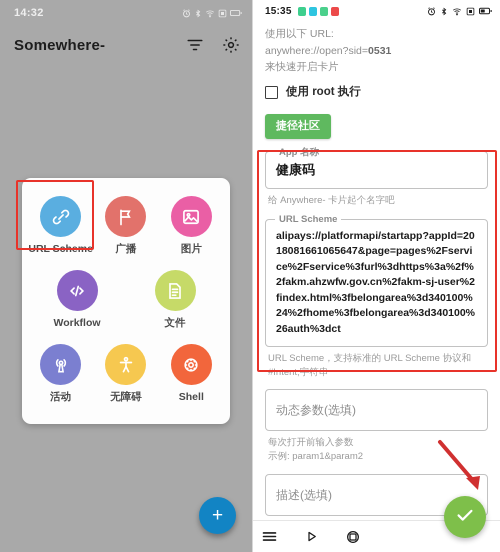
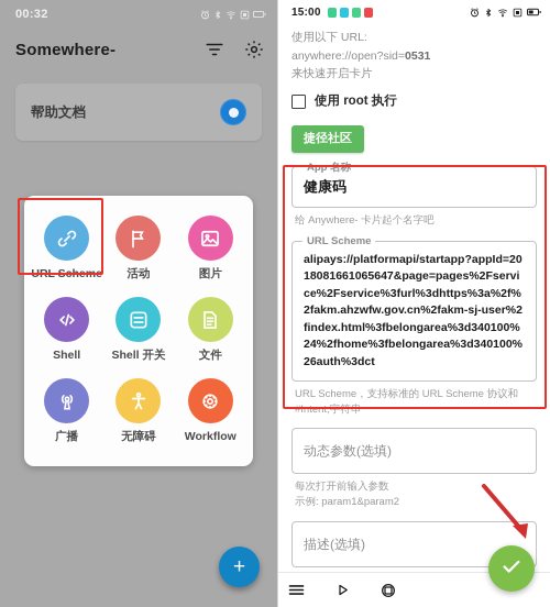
- 14:32
+ 00:32
  Somewhere-
+ 帮助文档
  URL Scheme
- 广播
+ 活动
  图片
- Workflow
+ Shell
+ Shell 开关
  文件
- 活动
+ 广播
  无障碍
- Shell
+ Workflow
  +
- 15:35
+ 15:00
  使用以下 URL:
  anywhere://open?sid=0531
  来快速开启卡片
  使用 root 执行
  捷径社区
  App 名称
  健康码
  给 Anywhere- 卡片起个名字吧
  URL Scheme
  alipays://platformapi/startapp?appId=2018081661065647&page=pages%2Fservice%2Fservice%3furl%3dhttps%3a%2f%2fakm.ahzwfw.gov.cn%2fakm-sj-user%2findex.html%3fbelongarea%3d340100%24%2fhome%3fbelongarea%3d340100%26auth%3dct
  URL Scheme，支持标准的 URL Scheme 协议和 #Intent;字符串
  动态参数(选填)
  每次打开前输入参数
  示例: param1&param2
  描述(选填)
